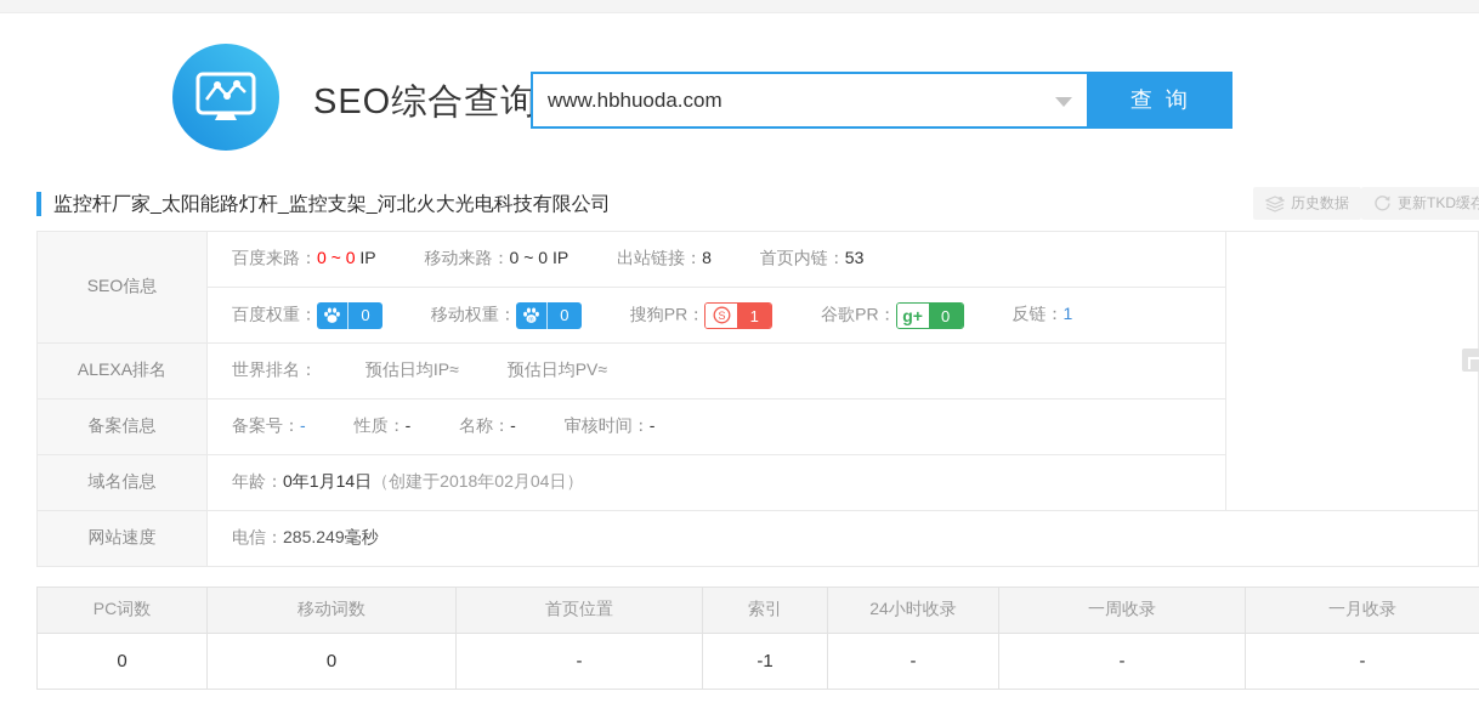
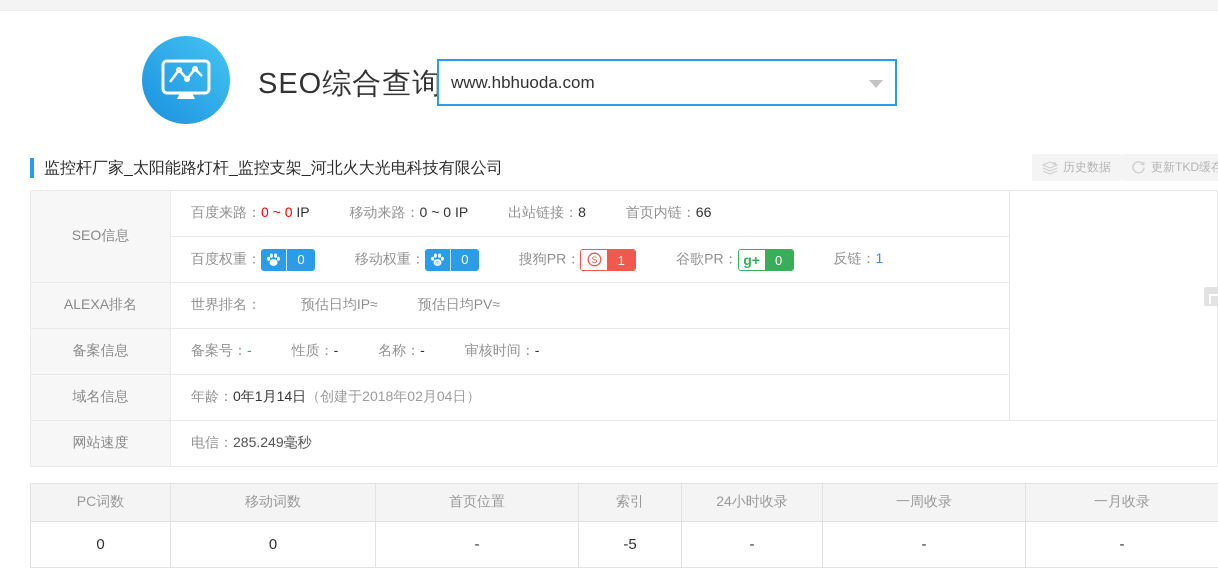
  SEO综合查询
  www.hbhuoda.com
- 查 询
  监控杆厂家_太阳能路灯杆_监控支架_河北火大光电科技有限公司
  历史数据
  更新TKD缓存
- SEO信息	百度来路：0 ~ 0 IP 移动来路：0 ~ 0 IP 出站链接：8 首页内链：53
+ SEO信息	百度来路：0 ~ 0 IP 移动来路：0 ~ 0 IP 出站链接：8 首页内链：66
  百度权重： 0 移动权重： 0 搜狗PR： S 1 谷歌PR： g+ 0 反链：1
  ALEXA排名	世界排名： 预估日均IP≈ 预估日均PV≈
  备案信息	备案号：- 性质：- 名称：- 审核时间：-
  域名信息	年龄：0年1月14日（创建于2018年02月04日）
  网站速度	电信：285.249毫秒
  PC词数	移动词数	首页位置	索引	24小时收录	一周收录	一月收录
- 0	0	-	-1	-	-	-
+ 0	0	-	-5	-	-	-
